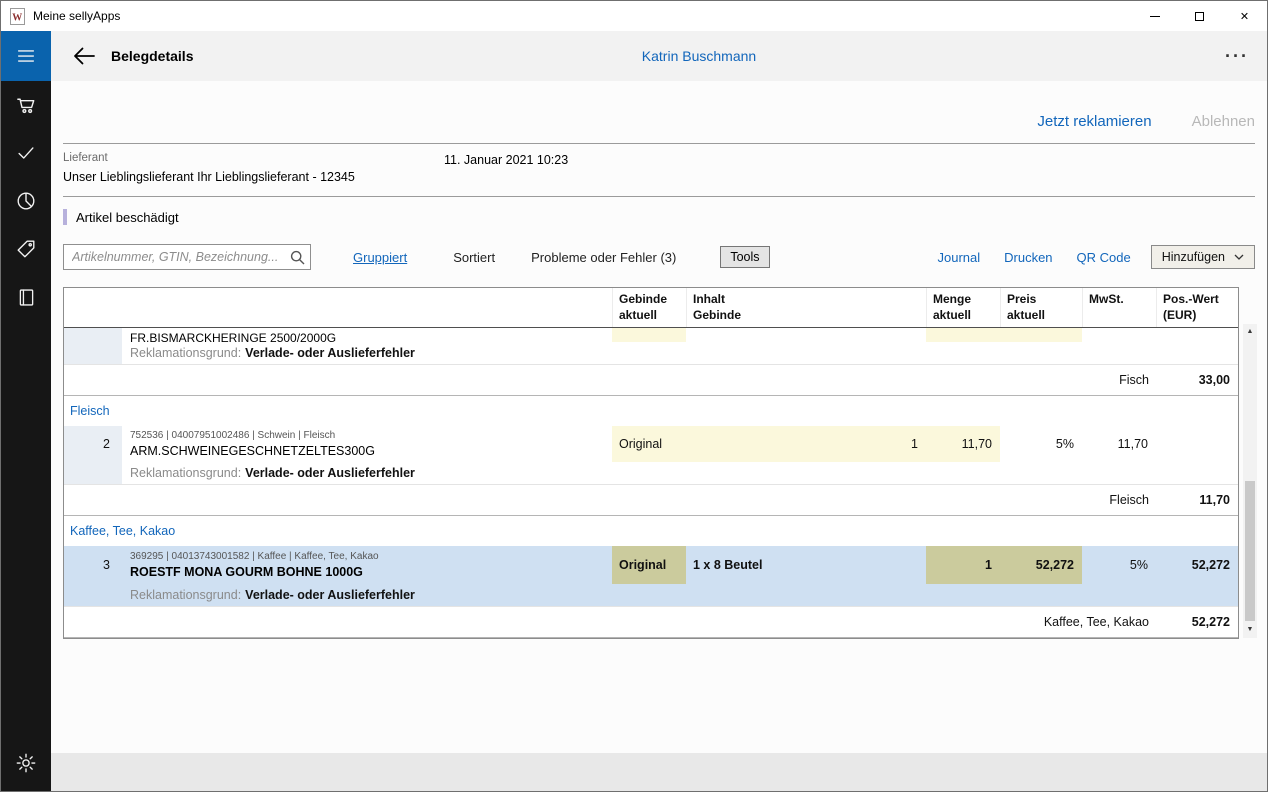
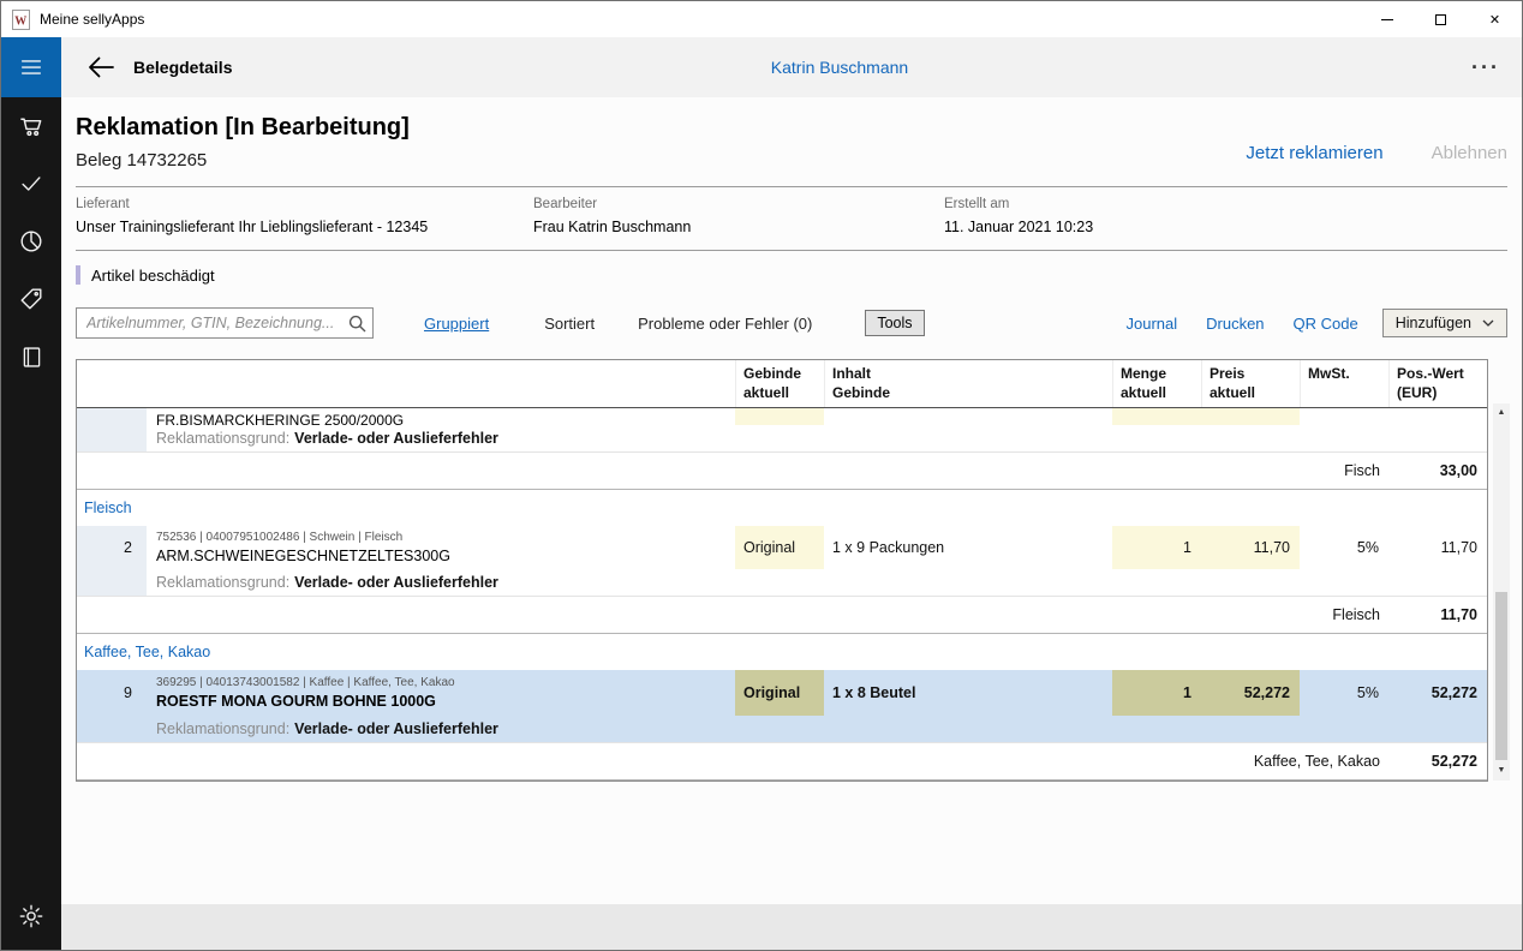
  W
  Meine sellyApps
  ✕
  Belegdetails
  Katrin Buschmann
  ···
+ Reklamation [In Bearbeitung]
+ Beleg 14732265
  Jetzt reklamieren
  Ablehnen
  Lieferant
- Unser Lieblingslieferant Ihr Lieblingslieferant - 12345
+ Unser Trainingslieferant Ihr Lieblingslieferant - 12345
+ Bearbeiter
+ Frau Katrin Buschmann
+ Erstellt am
  11. Januar 2021 10:23
  Artikel beschädigt
  Artikelnummer, GTIN, Bezeichnung...
  Gruppiert
  Sortiert
- Probleme oder Fehler (3)
+ Probleme oder Fehler (0)
  Tools
  Journal
  Drucken
  QR Code
  Hinzufügen
  Gebinde
  aktuell
  Inhalt
  Gebinde
  Menge
  aktuell
  Preis
  aktuell
  MwSt.
  Pos.-Wert
  (EUR)
  FR.BISMARCKHERINGE 2500/2000G
  Reklamationsgrund:
  Verlade- oder Auslieferfehler
  Fisch
  33,00
  Fleisch
  2
  752536 | 04007951002486 | Schwein | Fleisch
  ARM.SCHWEINEGESCHNETZELTES300G
  Original
+ 1 x 9 Packungen
  1
  11,70
  5%
  11,70
  Reklamationsgrund:
  Verlade- oder Auslieferfehler
  Fleisch
  11,70
  Kaffee, Tee, Kakao
- 3
+ 9
  369295 | 04013743001582 | Kaffee | Kaffee, Tee, Kakao
  ROESTF MONA GOURM BOHNE 1000G
  Original
  1 x 8 Beutel
  1
  52,272
  5%
  52,272
  Reklamationsgrund:
  Verlade- oder Auslieferfehler
  Kaffee, Tee, Kakao
  52,272
